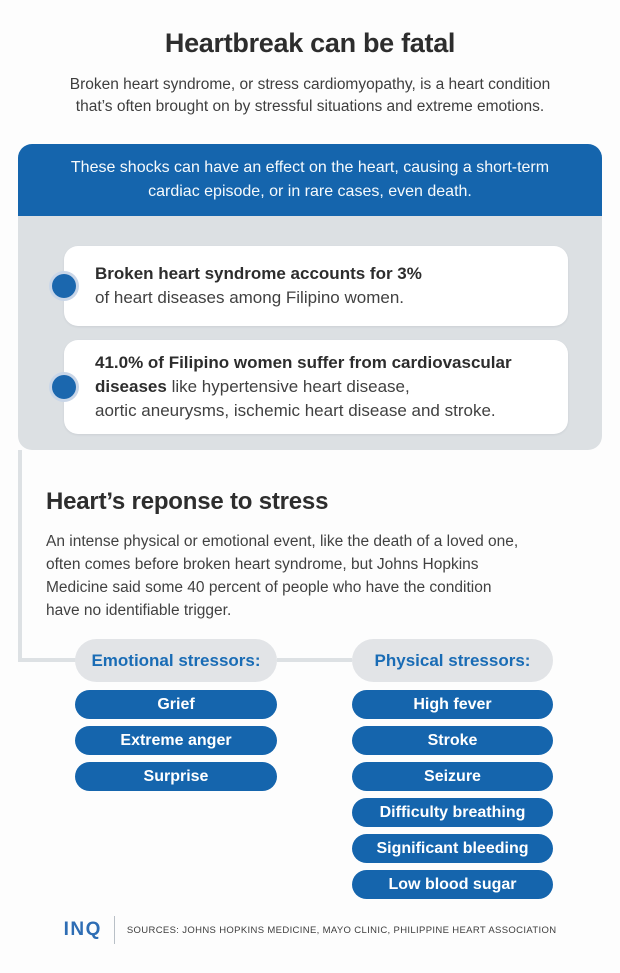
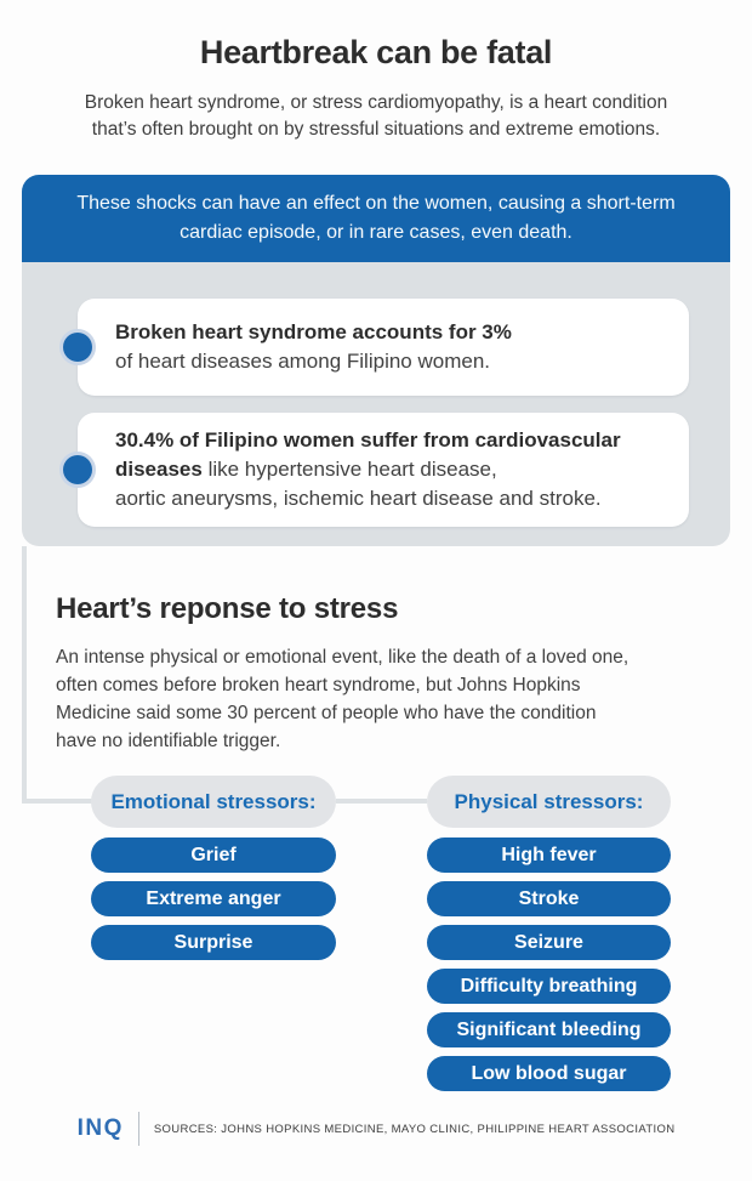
  Heartbreak can be fatal
  Broken heart syndrome, or stress cardiomyopathy, is a heart condition
  that’s often brought on by stressful situations and extreme emotions.
- These shocks can have an effect on the heart, causing a short-term
+ These shocks can have an effect on the women, causing a short-term
  cardiac episode, or in rare cases, even death.
  Broken heart syndrome accounts for 3%
  of heart diseases among Filipino women.
- 41.0% of Filipino women suffer from cardiovascular
+ 30.4% of Filipino women suffer from cardiovascular
  diseases like hypertensive heart disease,
  aortic aneurysms, ischemic heart disease and stroke.
  Heart’s reponse to stress
  An intense physical or emotional event, like the death of a loved one,
  often comes before broken heart syndrome, but Johns Hopkins
- Medicine said some 40 percent of people who have the condition
+ Medicine said some 30 percent of people who have the condition
  have no identifiable trigger.
  Emotional stressors:
  Grief
  Extreme anger
  Surprise
  Physical stressors:
  High fever
  Stroke
  Seizure
  Difficulty breathing
  Significant bleeding
  Low blood sugar
  INQ
  SOURCES: JOHNS HOPKINS MEDICINE, MAYO CLINIC, PHILIPPINE HEART ASSOCIATION
